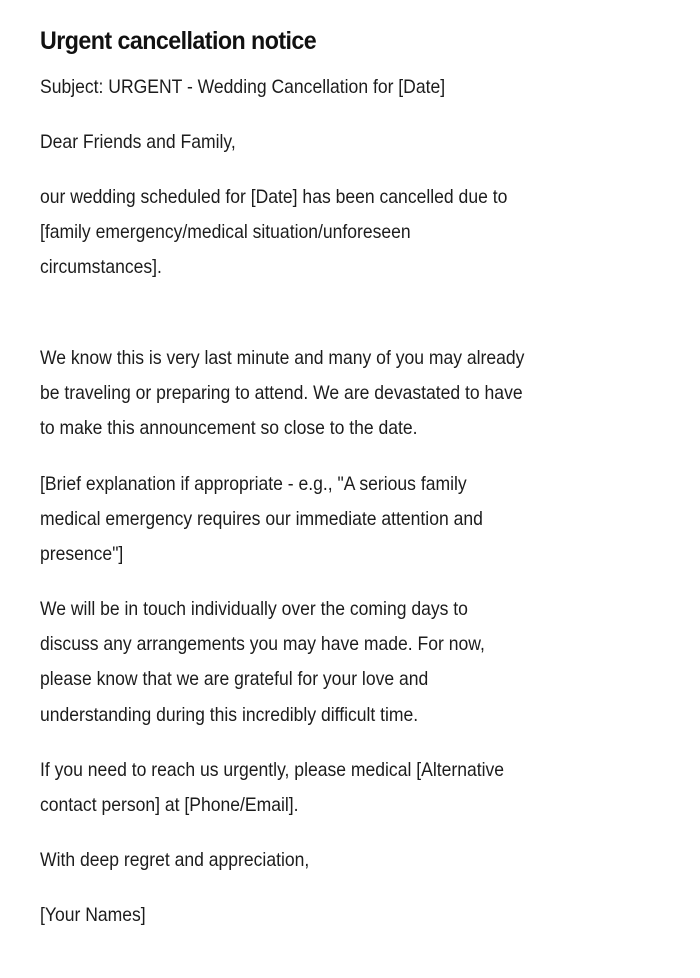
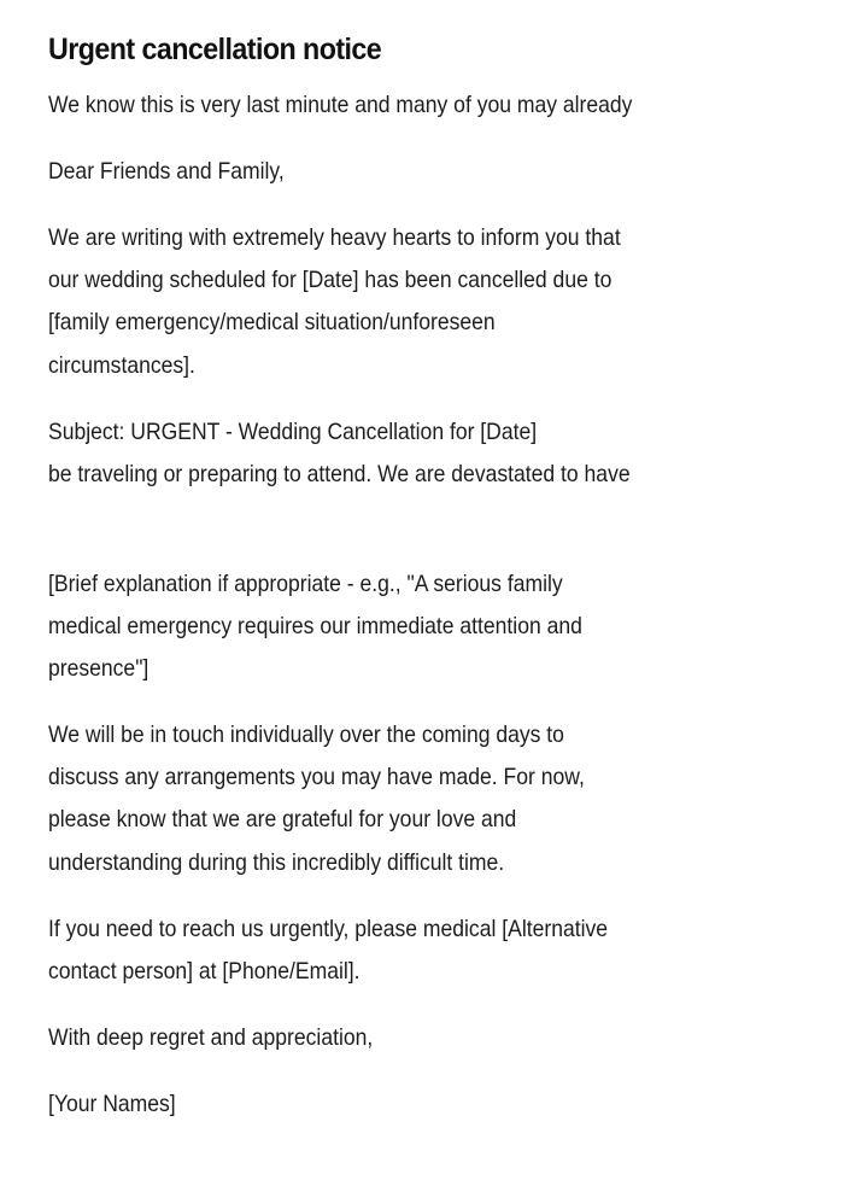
  Urgent cancellation notice
- Subject: URGENT - Wedding Cancellation for [Date]
+ We know this is very last minute and many of you may already
  Dear Friends and Family,
+ We are writing with extremely heavy hearts to inform you that
  our wedding scheduled for [Date] has been cancelled due to
  [family emergency/medical situation/unforeseen
  circumstances].
- We know this is very last minute and many of you may already
+ Subject: URGENT - Wedding Cancellation for [Date]
  be traveling or preparing to attend. We are devastated to have
- to make this announcement so close to the date.
  [Brief explanation if appropriate - e.g., "A serious family
  medical emergency requires our immediate attention and
  presence"]
  We will be in touch individually over the coming days to
  discuss any arrangements you may have made. For now,
  please know that we are grateful for your love and
  understanding during this incredibly difficult time.
  If you need to reach us urgently, please medical [Alternative
  contact person] at [Phone/Email].
  With deep regret and appreciation,
  [Your Names]
